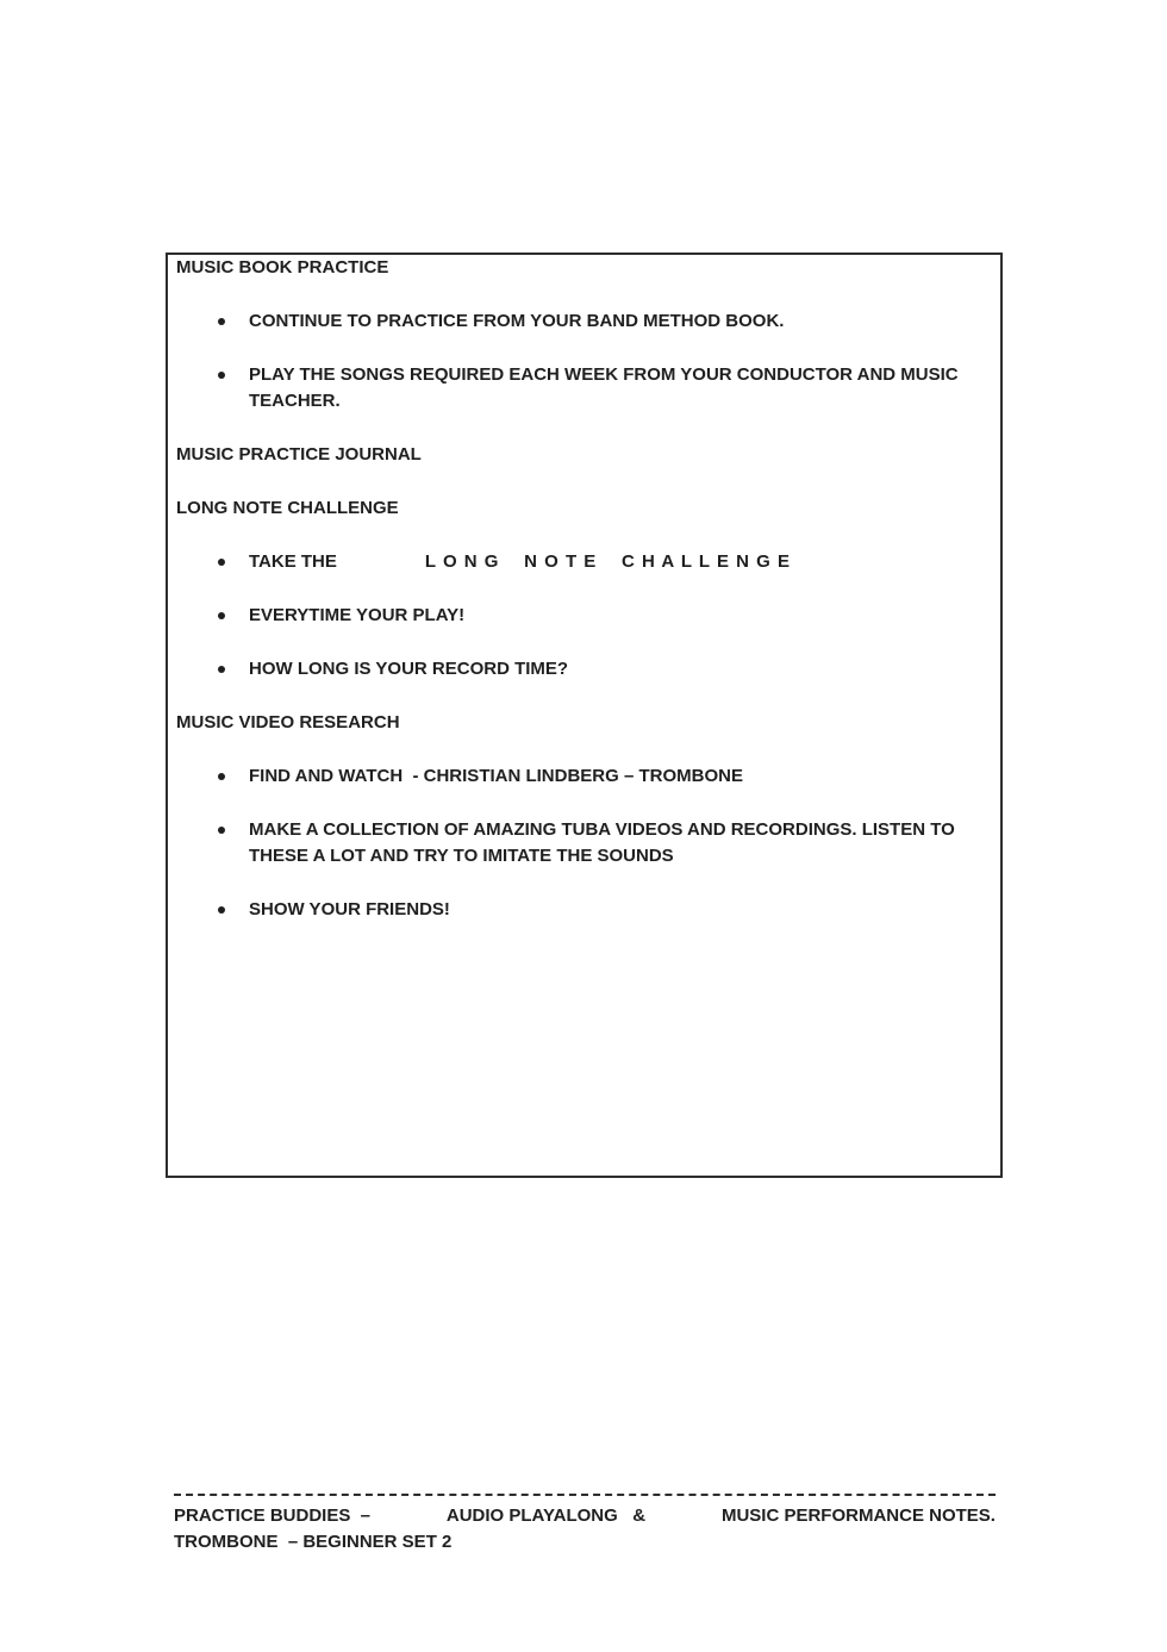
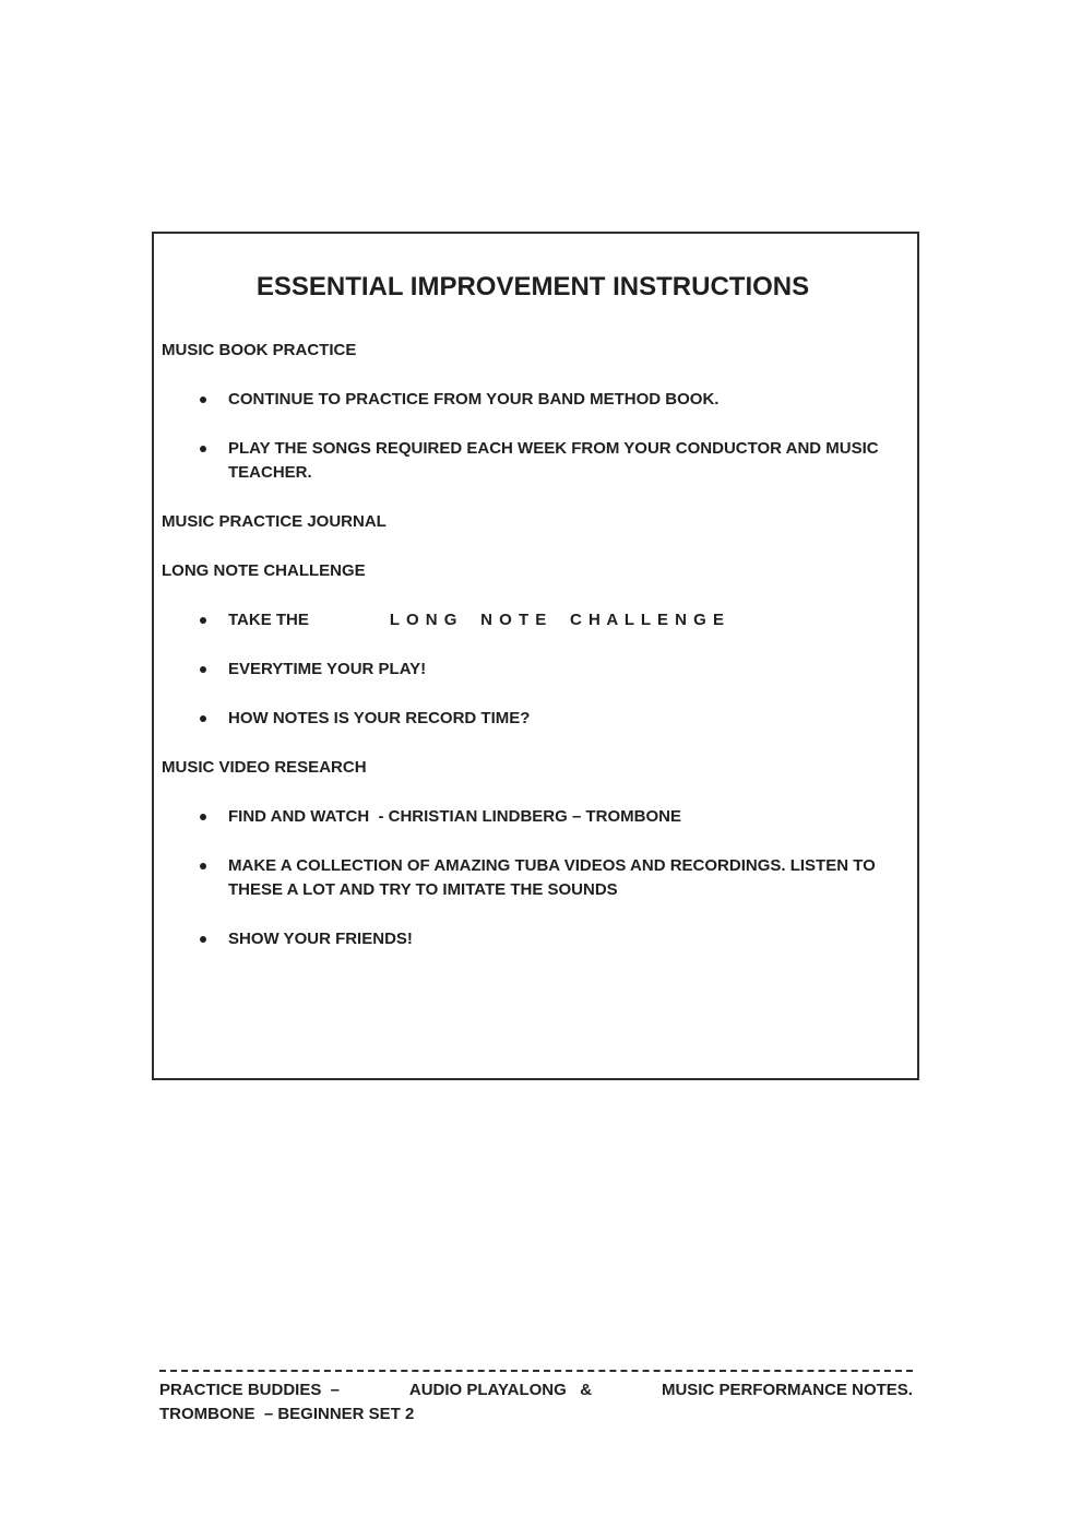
+ ESSENTIAL IMPROVEMENT INSTRUCTIONS
  MUSIC BOOK PRACTICE
  CONTINUE TO PRACTICE FROM YOUR BAND METHOD BOOK.
  PLAY THE SONGS REQUIRED EACH WEEK FROM YOUR CONDUCTOR AND MUSIC
  TEACHER.
  MUSIC PRACTICE JOURNAL
  LONG NOTE CHALLENGE
  TAKE THE
  L O N G N O T E C H A L L E N G E
  EVERYTIME YOUR PLAY!
- HOW LONG IS YOUR RECORD TIME?
+ HOW NOTES IS YOUR RECORD TIME?
  MUSIC VIDEO RESEARCH
  FIND AND WATCH - CHRISTIAN LINDBERG – TROMBONE
  MAKE A COLLECTION OF AMAZING TUBA VIDEOS AND RECORDINGS. LISTEN TO
  THESE A LOT AND TRY TO IMITATE THE SOUNDS
  SHOW YOUR FRIENDS!
  PRACTICE BUDDIES –
  AUDIO PLAYALONG &
  MUSIC PERFORMANCE NOTES.
  TROMBONE – BEGINNER SET 2
